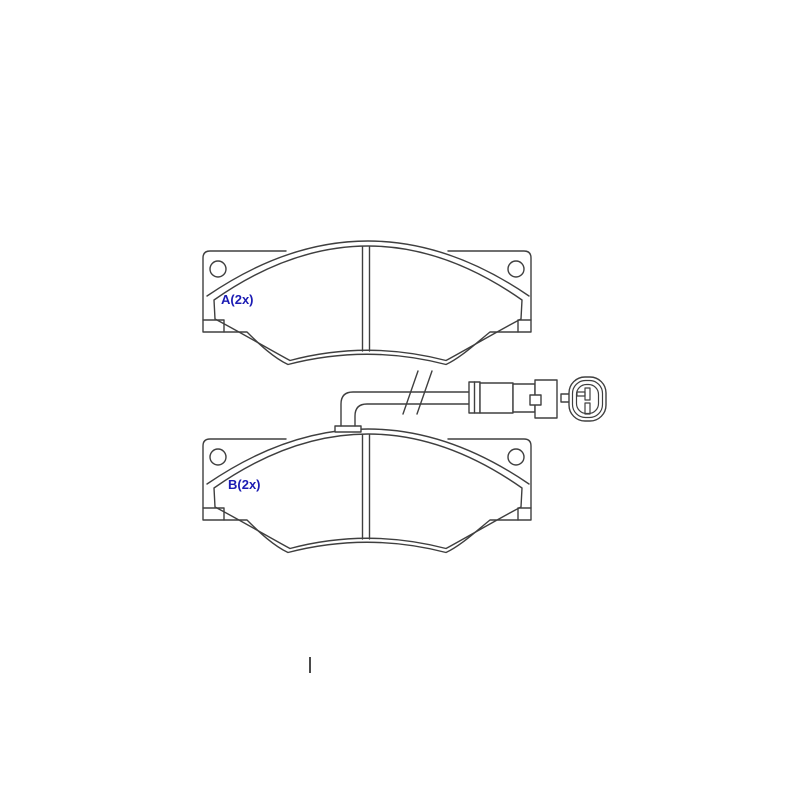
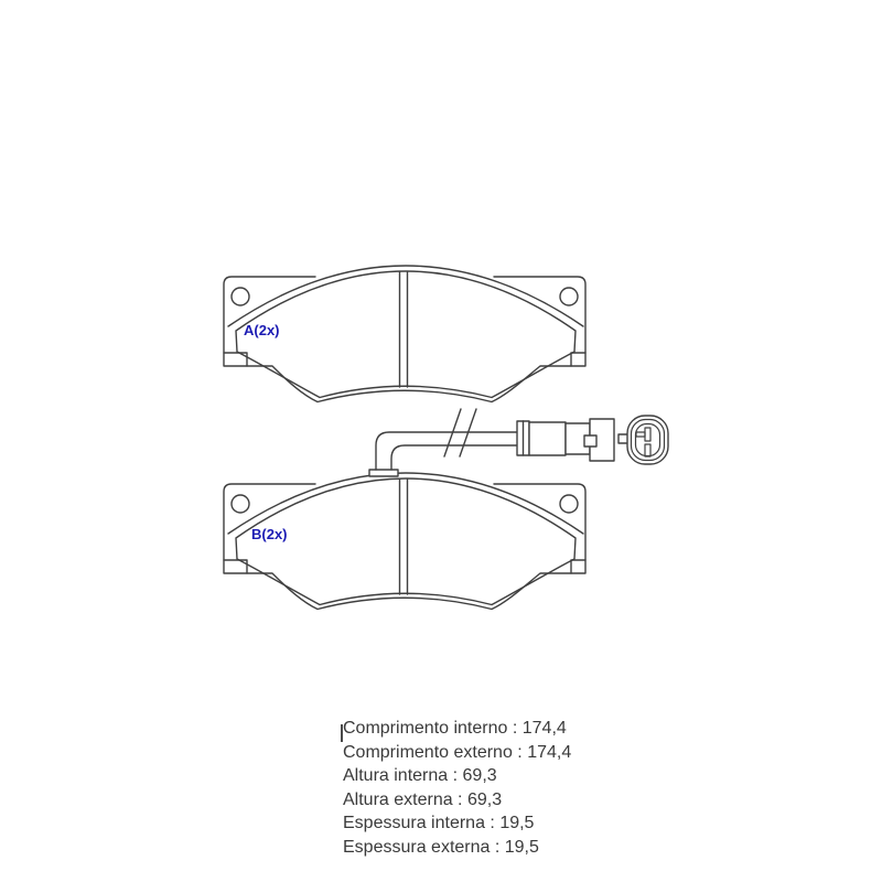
  A(2x)
  B(2x)
+ Comprimento interno : 174,4
+ Comprimento externo : 174,4
+ Altura interna : 69,3
+ Altura externa : 69,3
+ Espessura interna : 19,5
+ Espessura externa : 19,5
